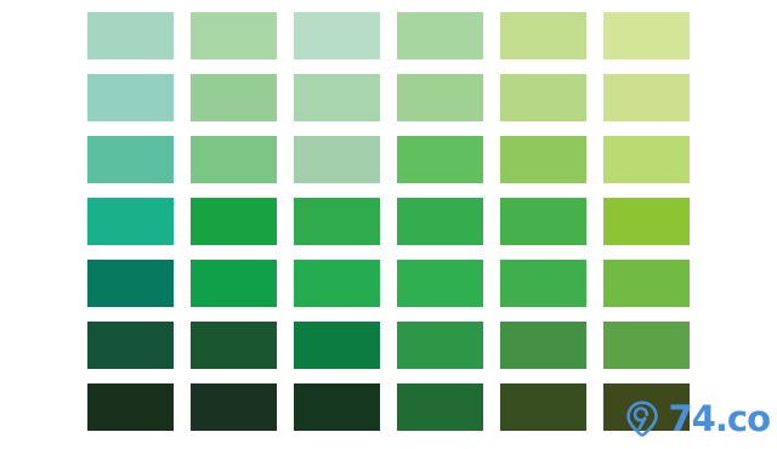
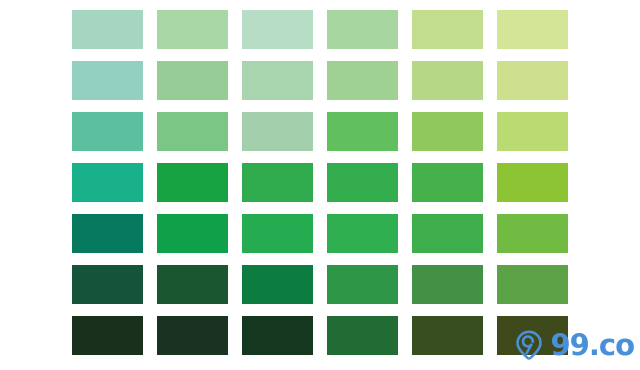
- 74.co
+ 99.co
